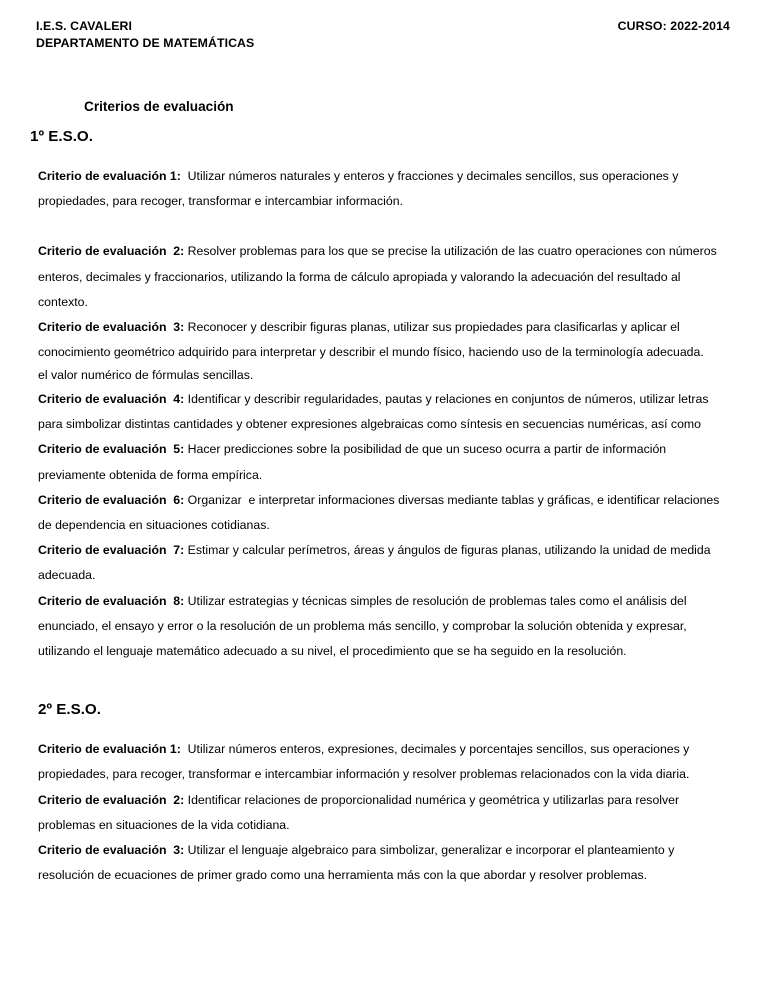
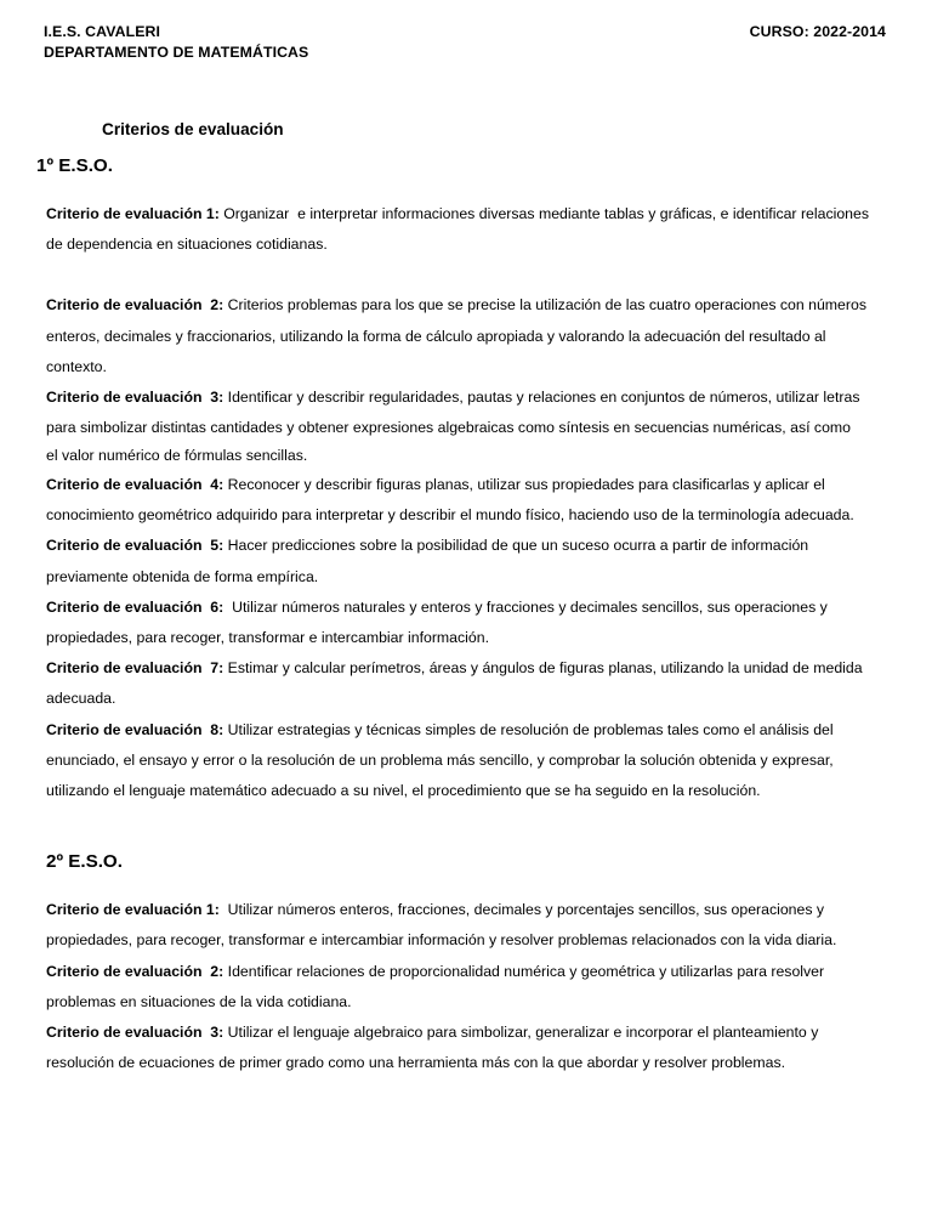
  I.E.S. CAVALERI
  DEPARTAMENTO DE MATEMÁTICAS
  CURSO: 2022-2014
  Criterios de evaluación
  1º E.S.O.
- Criterio de evaluación 1: Utilizar números naturales y enteros y fracciones y decimales sencillos, sus operaciones y propiedades, para recoger, transformar e intercambiar información.
+ Criterio de evaluación 1: Organizar e interpretar informaciones diversas mediante tablas y gráficas, e identificar relaciones de dependencia en situaciones cotidianas.
- Criterio de evaluación 2: Resolver problemas para los que se precise la utilización de las cuatro operaciones con números enteros, decimales y fraccionarios, utilizando la forma de cálculo apropiada y valorando la adecuación del resultado al contexto.
+ Criterio de evaluación 2: Criterios problemas para los que se precise la utilización de las cuatro operaciones con números enteros, decimales y fraccionarios, utilizando la forma de cálculo apropiada y valorando la adecuación del resultado al contexto.
- Criterio de evaluación 3: Reconocer y describir figuras planas, utilizar sus propiedades para clasificarlas y aplicar el conocimiento geométrico adquirido para interpretar y describir el mundo físico, haciendo uso de la terminología adecuada.
+ Criterio de evaluación 3: Identificar y describir regularidades, pautas y relaciones en conjuntos de números, utilizar letras para simbolizar distintas cantidades y obtener expresiones algebraicas como síntesis en secuencias numéricas, así como
  el valor numérico de fórmulas sencillas.
- Criterio de evaluación 4: Identificar y describir regularidades, pautas y relaciones en conjuntos de números, utilizar letras para simbolizar distintas cantidades y obtener expresiones algebraicas como síntesis en secuencias numéricas, así como
+ Criterio de evaluación 4: Reconocer y describir figuras planas, utilizar sus propiedades para clasificarlas y aplicar el conocimiento geométrico adquirido para interpretar y describir el mundo físico, haciendo uso de la terminología adecuada.
  Criterio de evaluación 5: Hacer predicciones sobre la posibilidad de que un suceso ocurra a partir de información previamente obtenida de forma empírica.
- Criterio de evaluación 6: Organizar e interpretar informaciones diversas mediante tablas y gráficas, e identificar relaciones de dependencia en situaciones cotidianas.
+ Criterio de evaluación 6: Utilizar números naturales y enteros y fracciones y decimales sencillos, sus operaciones y propiedades, para recoger, transformar e intercambiar información.
  Criterio de evaluación 7: Estimar y calcular perímetros, áreas y ángulos de figuras planas, utilizando la unidad de medida adecuada.
  Criterio de evaluación 8: Utilizar estrategias y técnicas simples de resolución de problemas tales como el análisis del enunciado, el ensayo y error o la resolución de un problema más sencillo, y comprobar la solución obtenida y expresar, utilizando el lenguaje matemático adecuado a su nivel, el procedimiento que se ha seguido en la resolución.
  2º E.S.O.
- Criterio de evaluación 1: Utilizar números enteros, expresiones, decimales y porcentajes sencillos, sus operaciones y propiedades, para recoger, transformar e intercambiar información y resolver problemas relacionados con la vida diaria.
+ Criterio de evaluación 1: Utilizar números enteros, fracciones, decimales y porcentajes sencillos, sus operaciones y propiedades, para recoger, transformar e intercambiar información y resolver problemas relacionados con la vida diaria.
  Criterio de evaluación 2: Identificar relaciones de proporcionalidad numérica y geométrica y utilizarlas para resolver problemas en situaciones de la vida cotidiana.
  Criterio de evaluación 3: Utilizar el lenguaje algebraico para simbolizar, generalizar e incorporar el planteamiento y resolución de ecuaciones de primer grado como una herramienta más con la que abordar y resolver problemas.
